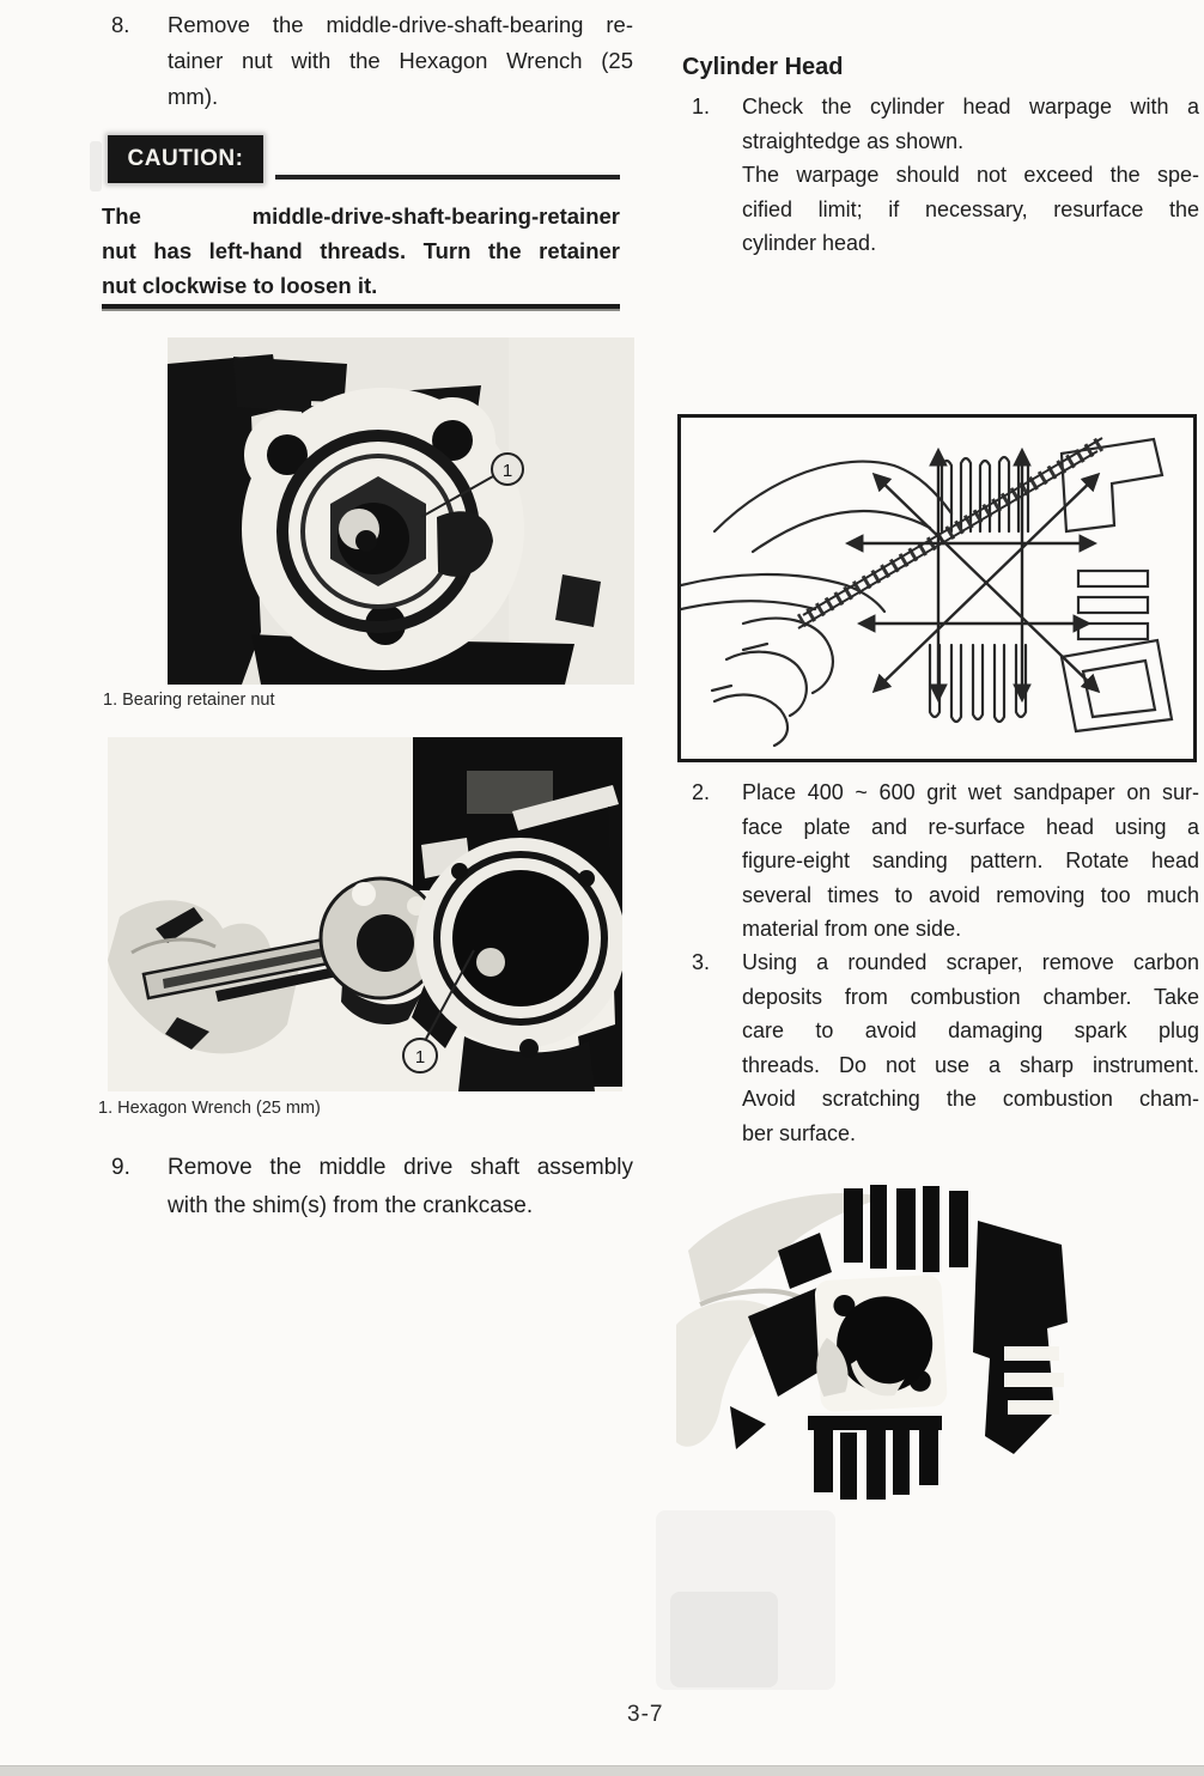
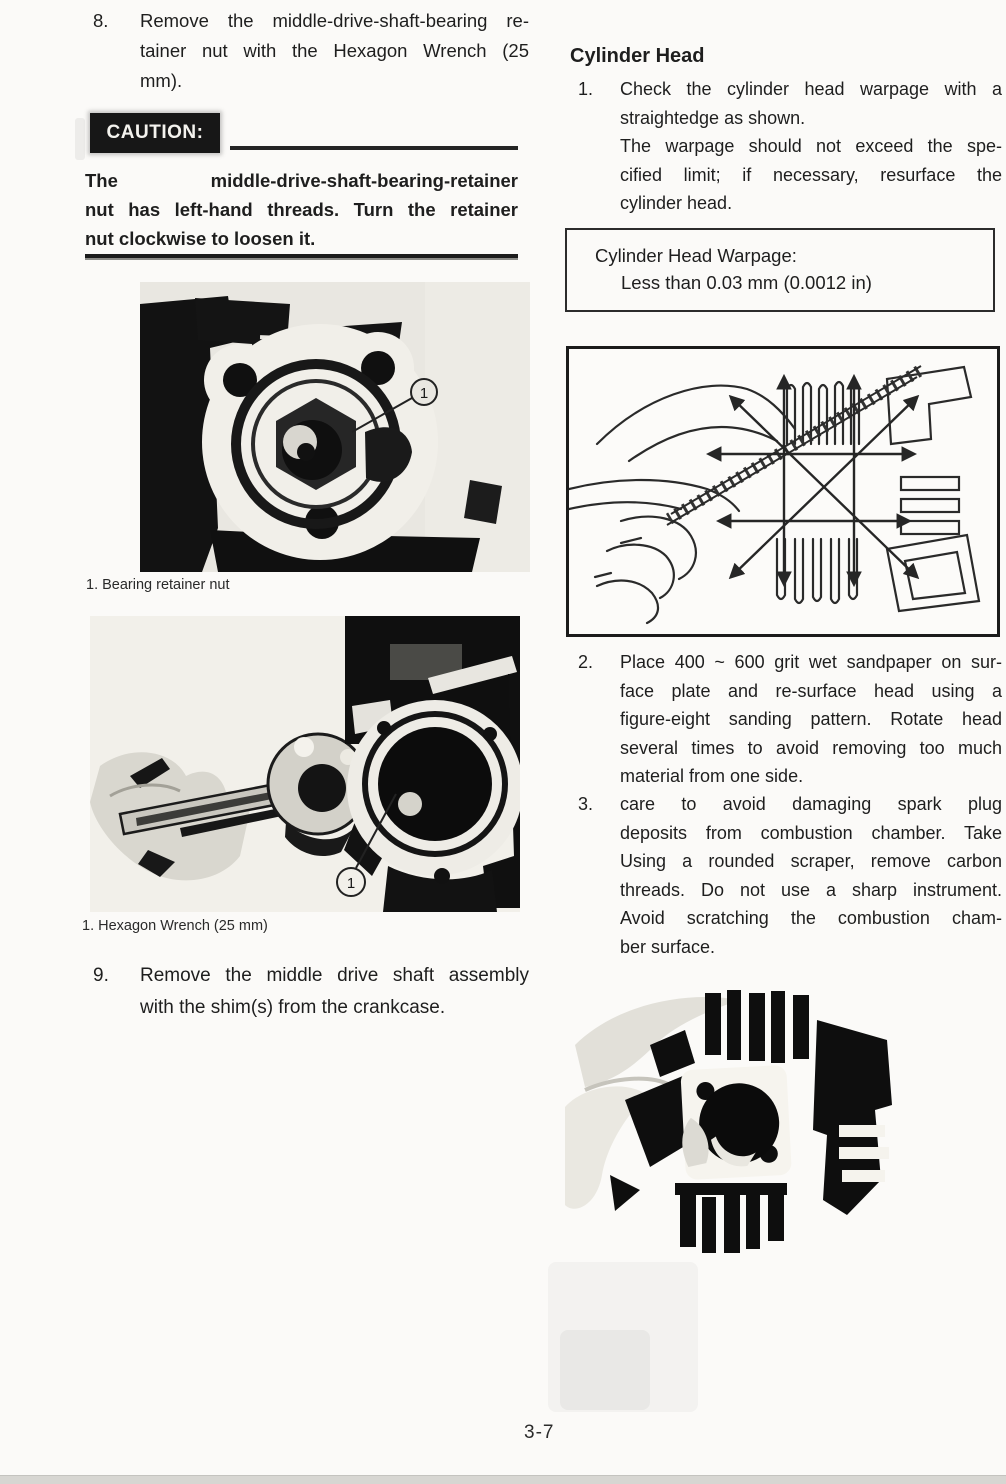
  8.
  Remove the middle-drive-shaft-bearing re-
  tainer nut with the Hexagon Wrench (25
  mm).
  CAUTION:
  The middle-drive-shaft-bearing-retainer
  nut has left-hand threads. Turn the retainer
  nut clockwise to loosen it.
  1
  1. Bearing retainer nut
  1
  1. Hexagon Wrench (25 mm)
  9.
  Remove the middle drive shaft assembly
  with the shim(s) from the crankcase.
  Cylinder Head
  1.
  Check the cylinder head warpage with a
  straightedge as shown.
  The warpage should not exceed the spe-
  cified limit; if necessary, resurface the
  cylinder head.
+ Cylinder Head Warpage:
+ Less than 0.03 mm (0.0012 in)
  2.
  Place 400 ~ 600 grit wet sandpaper on sur-
  face plate and re-surface head using a
  figure-eight sanding pattern. Rotate head
  several times to avoid removing too much
  material from one side.
  3.
- Using a rounded scraper, remove carbon
+ care to avoid damaging spark plug
  deposits from combustion chamber. Take
- care to avoid damaging spark plug
+ Using a rounded scraper, remove carbon
  threads. Do not use a sharp instrument.
  Avoid scratching the combustion cham-
  ber surface.
  3-7
